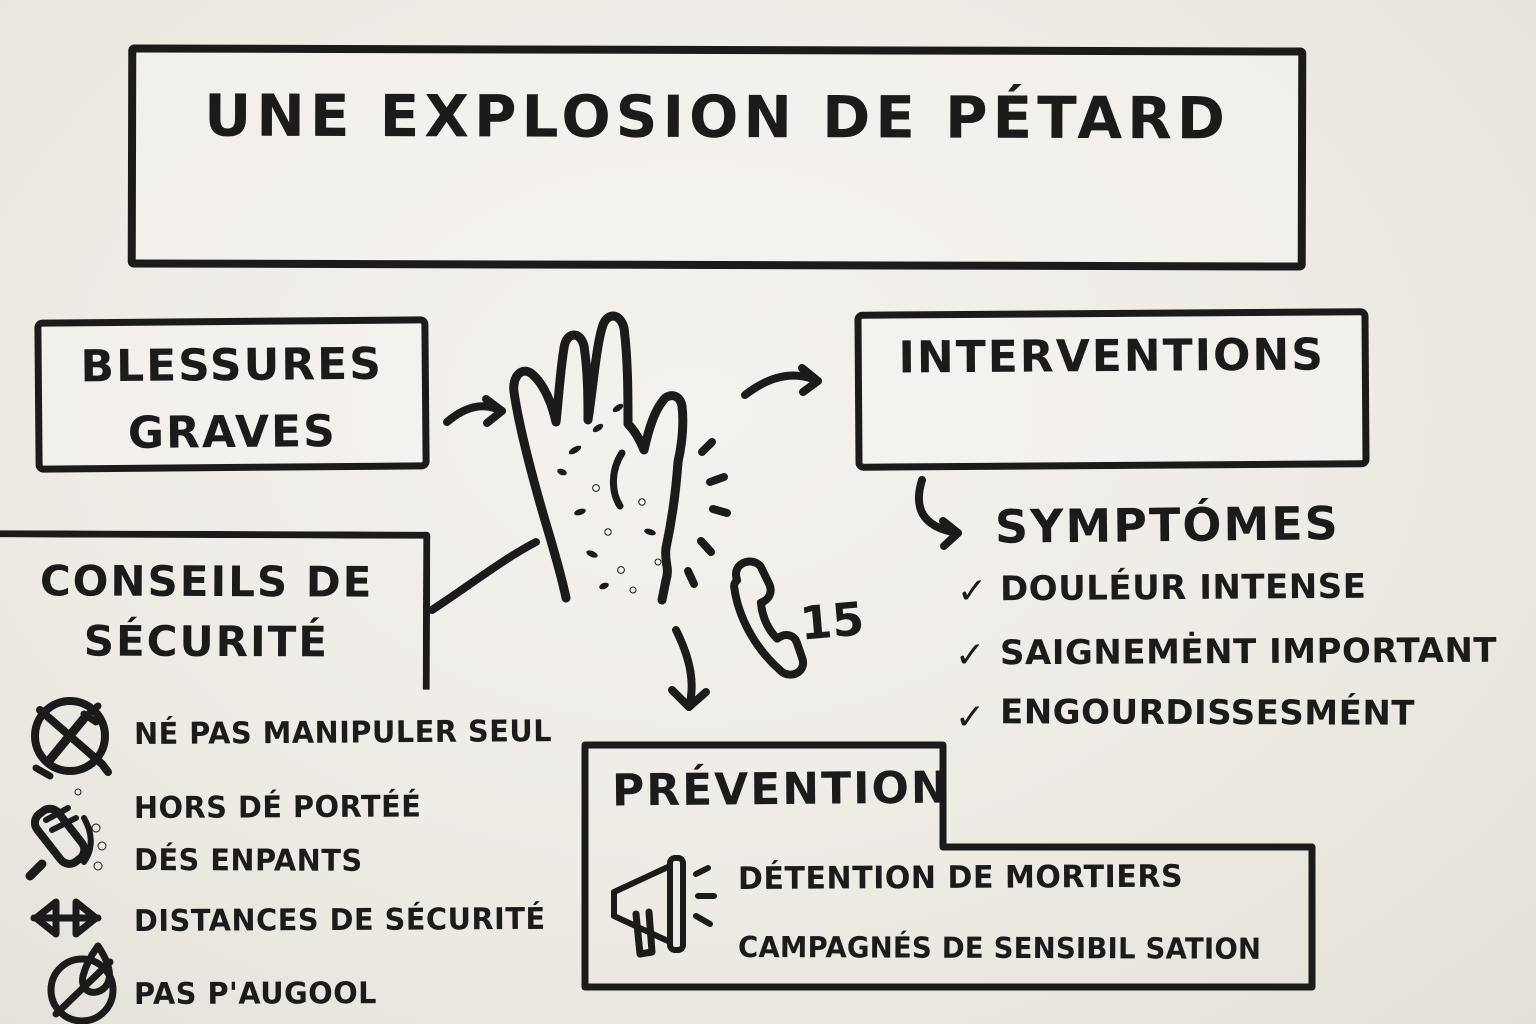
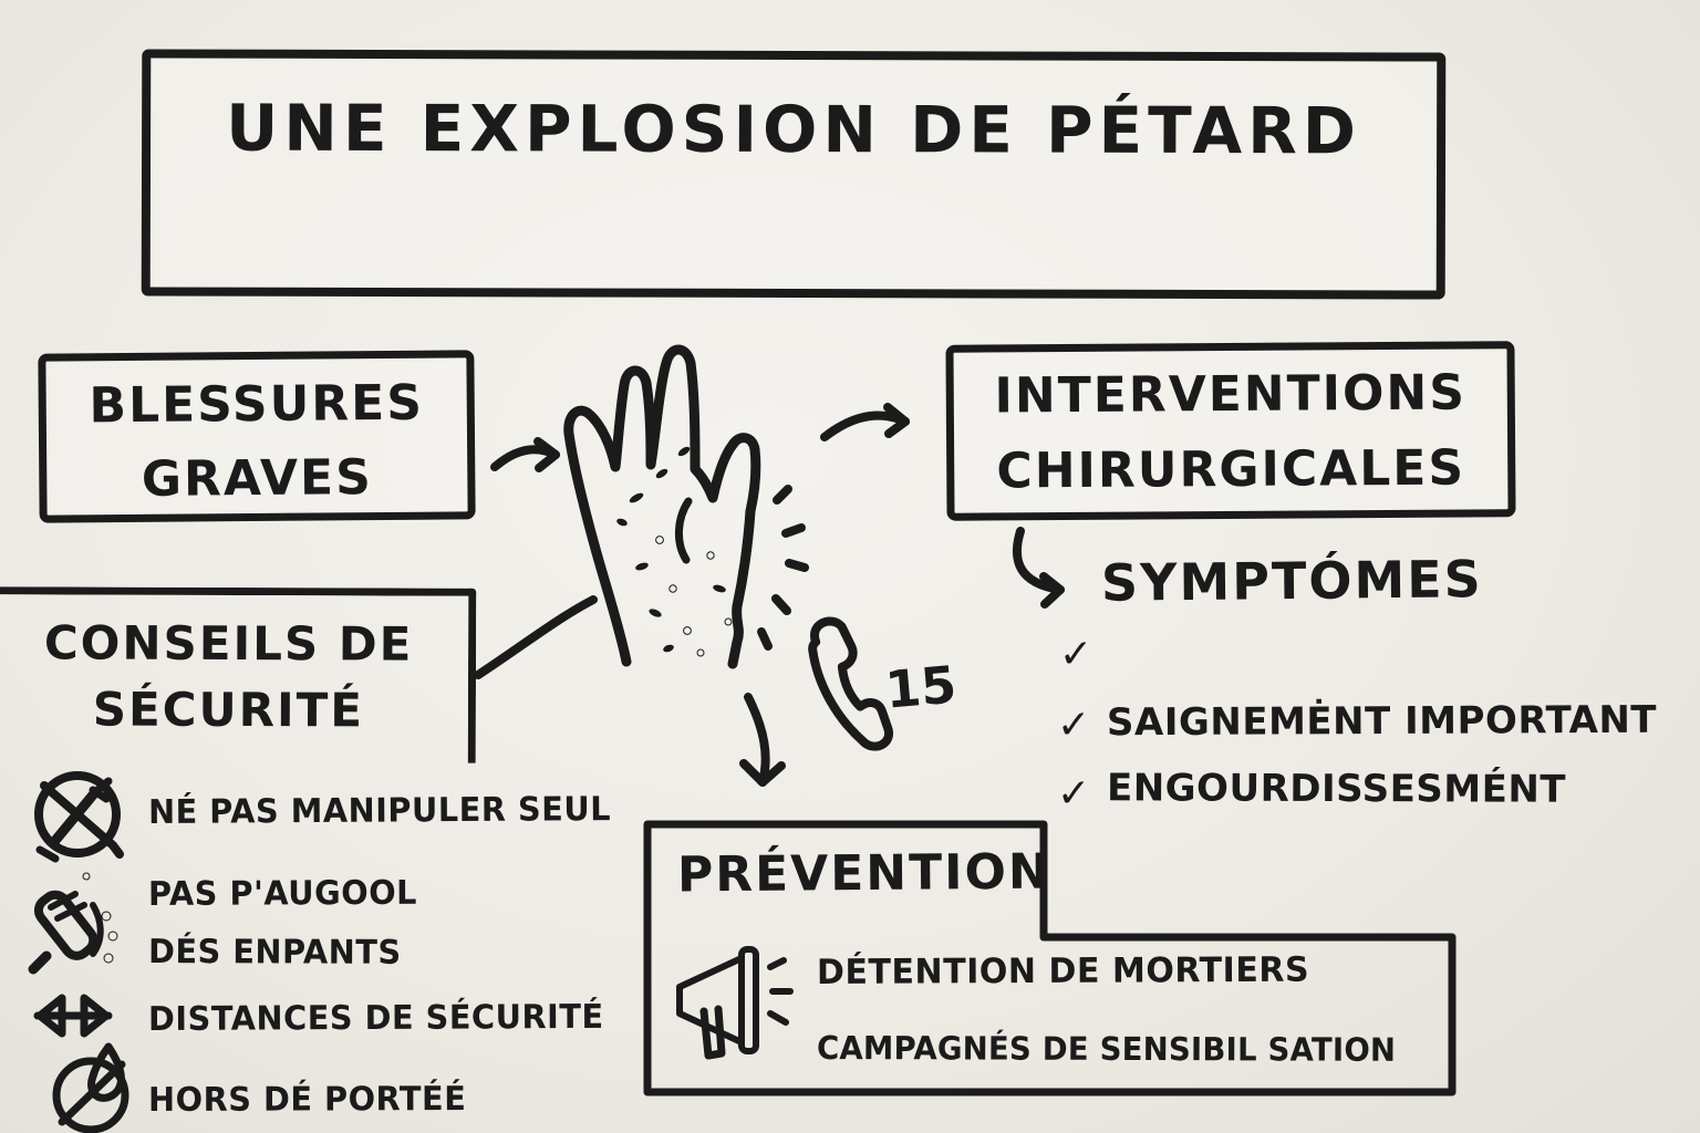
  UNE EXPLOSION DE PÉTARD
  BLESSURES
  GRAVES
  INTERVENTIONS
+ CHIRURGICALES
  SYMPTÓMES
  ✓
- DOULÉUR INTENSE
  ✓
  SAIGNEMĖNT IMPORTANT
  ✓
  ENGOURDISSESMÉNT
  CONSEILS DE
  SÉCURITÉ
  NÉ PAS MANIPULER SEUL
- HORS DÉ PORTÉÉ
+ PAS P'AUGOOL
  DÉS ENPANTS
  DISTANCES DE SÉCURITÉ
- PAS P'AUGOOL
+ HORS DÉ PORTÉÉ
  PRÉVENTION
  DÉTENTION DE MORTIERS
  CAMPAGNÉS DE SENSIBIL SATION
